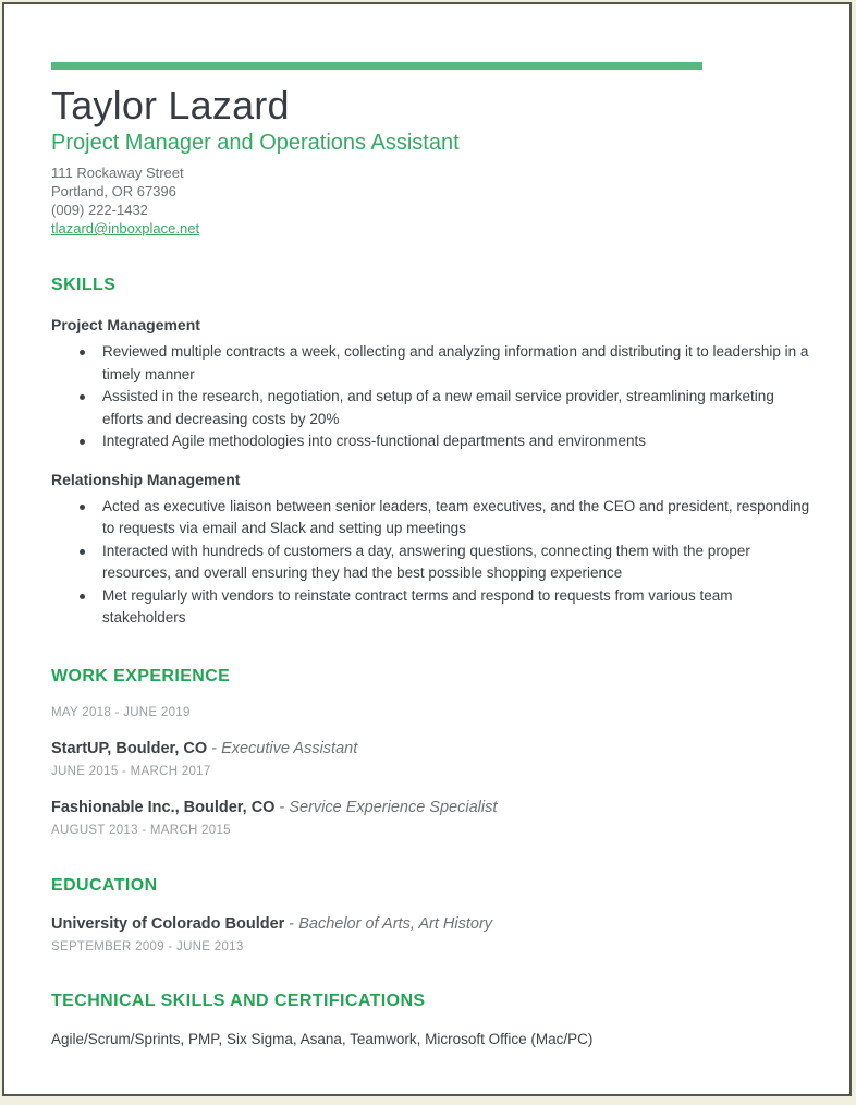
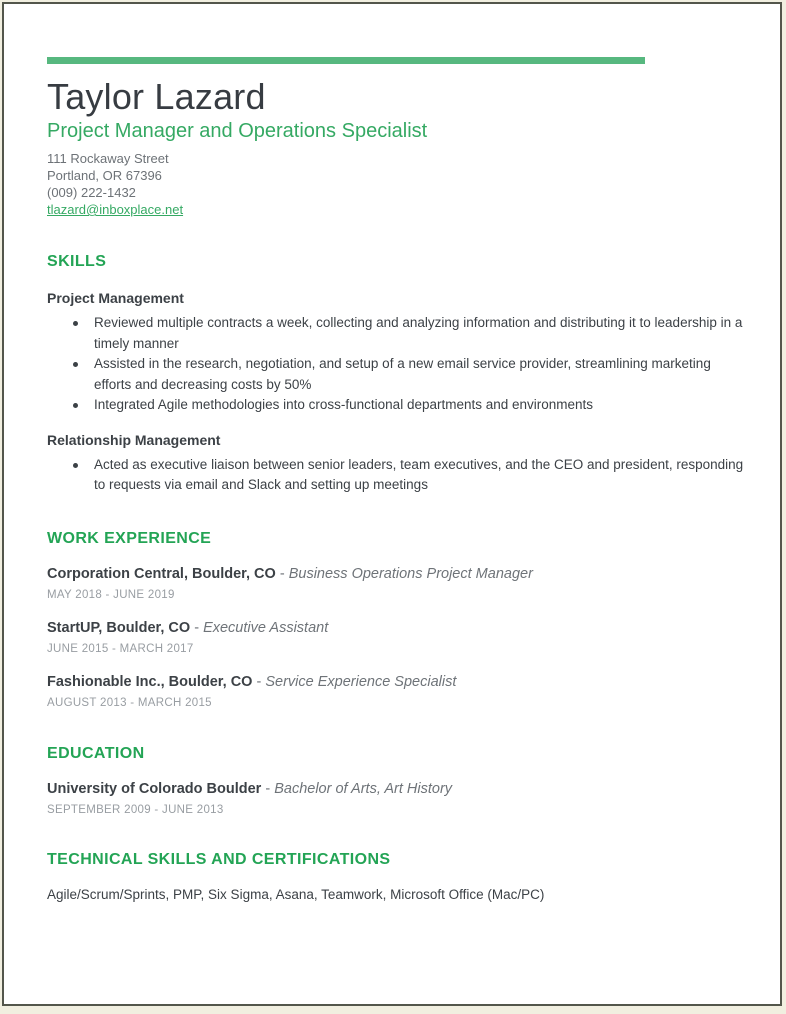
  Taylor Lazard
- Project Manager and Operations Assistant
+ Project Manager and Operations Specialist
  111 Rockaway Street
  Portland, OR 67396
  (009) 222-1432
  tlazard@inboxplace.net
  SKILLS
  Project Management
  Reviewed multiple contracts a week, collecting and analyzing information and distributing it to leadership in a timely manner
- Assisted in the research, negotiation, and setup of a new email service provider, streamlining marketing efforts and decreasing costs by 20%
+ Assisted in the research, negotiation, and setup of a new email service provider, streamlining marketing efforts and decreasing costs by 50%
  Integrated Agile methodologies into cross-functional departments and environments
  Relationship Management
  Acted as executive liaison between senior leaders, team executives, and the CEO and president, responding to requests via email and Slack and setting up meetings
- Interacted with hundreds of customers a day, answering questions, connecting them with the proper resources, and overall ensuring they had the best possible shopping experience
- Met regularly with vendors to reinstate contract terms and respond to requests from various team stakeholders
  WORK EXPERIENCE
+ Corporation Central, Boulder, CO - Business Operations Project Manager
  MAY 2018 - JUNE 2019
  StartUP, Boulder, CO - Executive Assistant
  JUNE 2015 - MARCH 2017
  Fashionable Inc., Boulder, CO - Service Experience Specialist
  AUGUST 2013 - MARCH 2015
  EDUCATION
  University of Colorado Boulder - Bachelor of Arts, Art History
  SEPTEMBER 2009 - JUNE 2013
  TECHNICAL SKILLS AND CERTIFICATIONS
  Agile/Scrum/Sprints, PMP, Six Sigma, Asana, Teamwork, Microsoft Office (Mac/PC)
